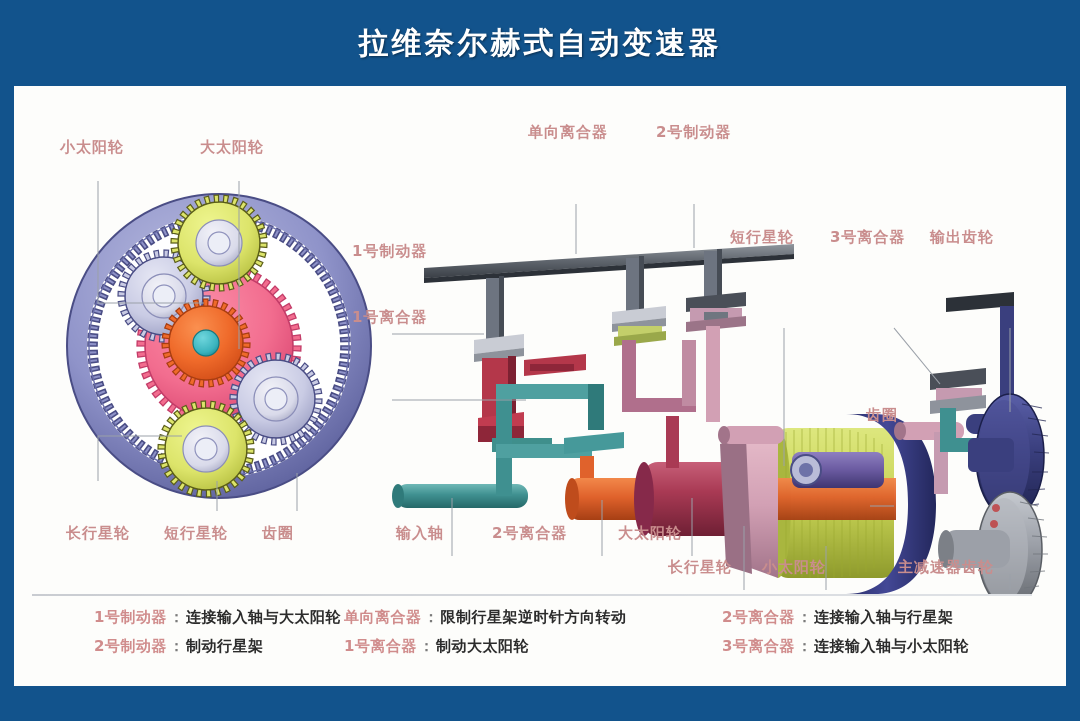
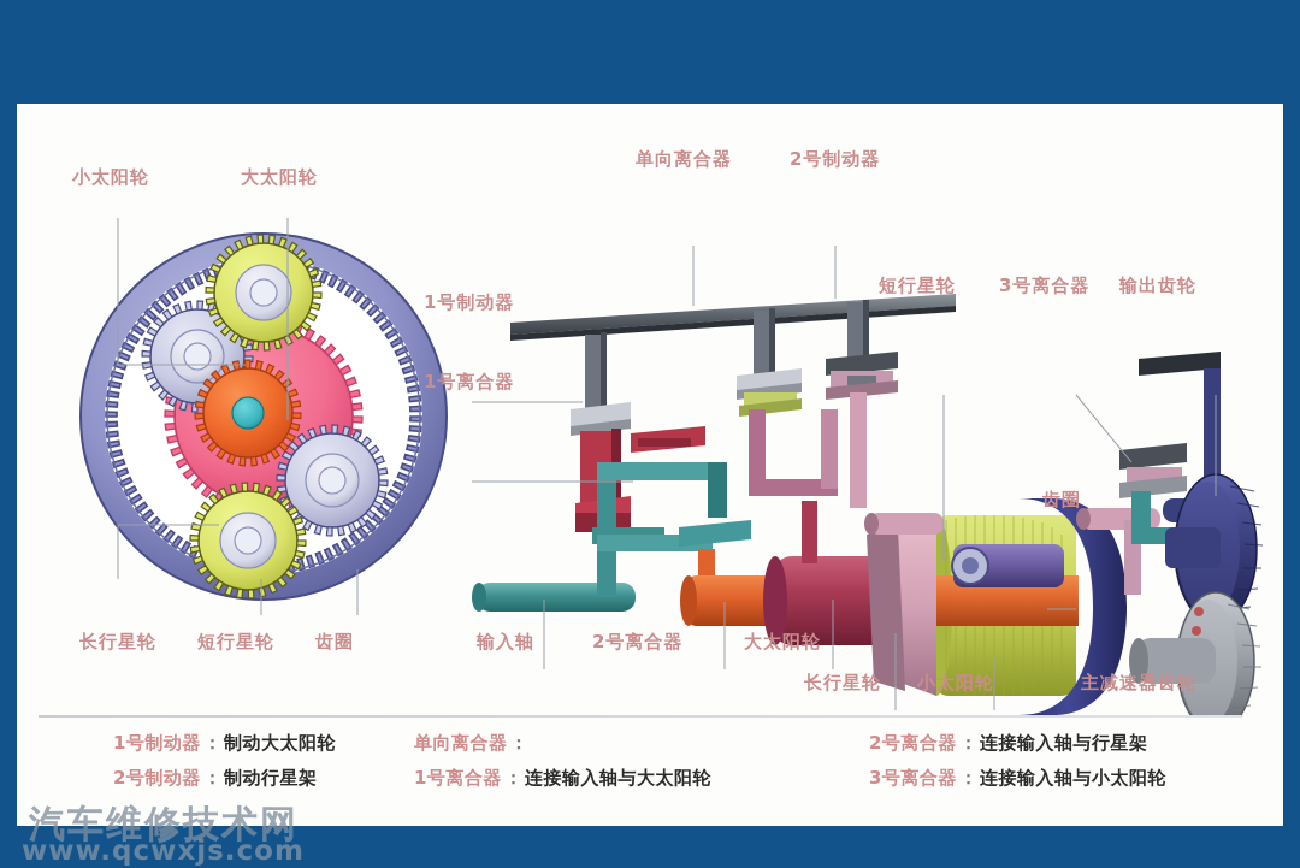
- 拉维奈尔赫式自动变速器
  小太阳轮
  大太阳轮
  长行星轮
  短行星轮
  齿圈
  单向离合器
  2号制动器
  1号制动器
  1号离合器
  短行星轮
  3号离合器
  输出齿轮
  齿圈
  输入轴
  2号离合器
  大太阳轮
  长行星轮
  小太阳轮
  主减速器齿轮
  1号制动器
  ：
- 连接输入轴与大太阳轮
+ 制动大太阳轮
  2号制动器
  ：
  制动行星架
  单向离合器
  ：
- 限制行星架逆时针方向转动
  1号离合器
  ：
- 制动大太阳轮
+ 连接输入轴与大太阳轮
  2号离合器
  ：
  连接输入轴与行星架
  3号离合器
  ：
  连接输入轴与小太阳轮
+ 汽车维修技术网
+ www.qcwxjs.com
